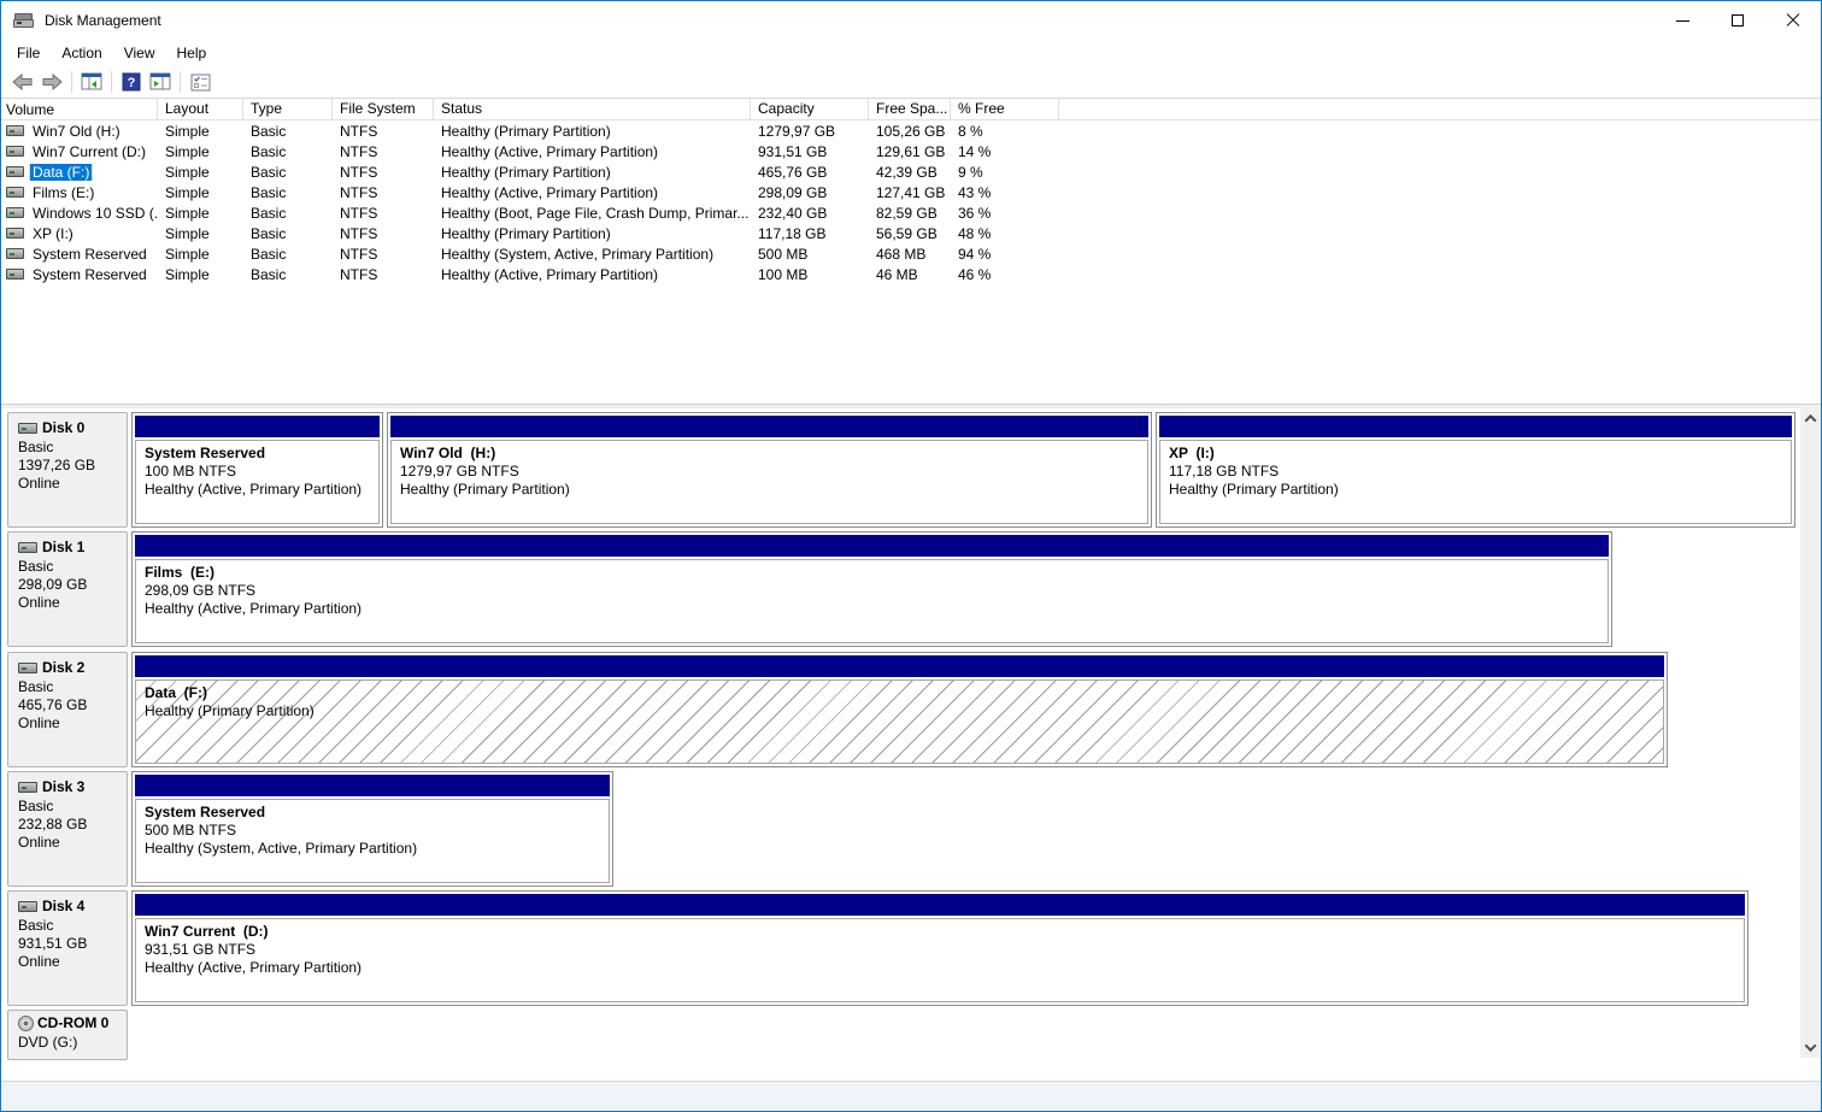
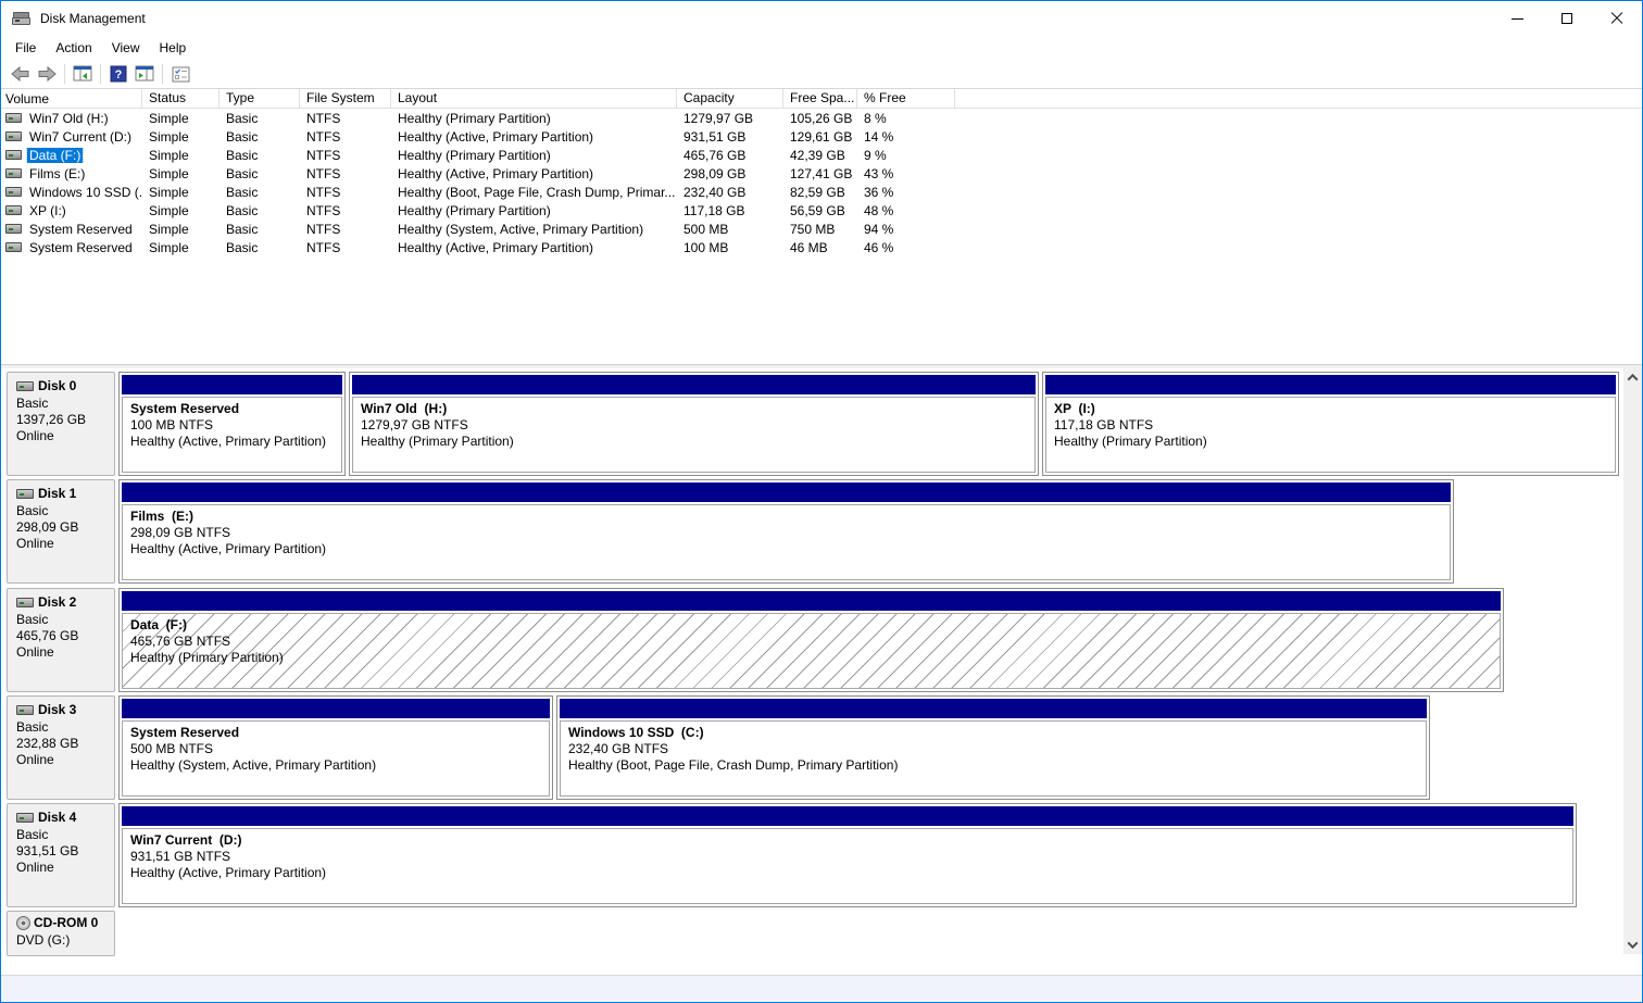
  Disk Management
  File
  Action
  View
  Help
  ?
  Volume
- Layout
+ Status
  Type
  File System
- Status
+ Layout
  Capacity
  Free Spa...
  % Free
  Win7 Old (H:)
  Simple
  Basic
  NTFS
  Healthy (Primary Partition)
  1279,97 GB
  105,26 GB
  8 %
  Win7 Current (D:)
  Simple
  Basic
  NTFS
  Healthy (Active, Primary Partition)
  931,51 GB
  129,61 GB
  14 %
  Data (F:)
  Simple
  Basic
  NTFS
  Healthy (Primary Partition)
  465,76 GB
  42,39 GB
  9 %
  Films (E:)
  Simple
  Basic
  NTFS
  Healthy (Active, Primary Partition)
  298,09 GB
  127,41 GB
  43 %
  Windows 10 SSD (.
  Simple
  Basic
  NTFS
  Healthy (Boot, Page File, Crash Dump, Primar...
  232,40 GB
  82,59 GB
  36 %
  XP (I:)
  Simple
  Basic
  NTFS
  Healthy (Primary Partition)
  117,18 GB
  56,59 GB
  48 %
  System Reserved
  Simple
  Basic
  NTFS
  Healthy (System, Active, Primary Partition)
  500 MB
- 468 MB
+ 750 MB
  94 %
  System Reserved
  Simple
  Basic
  NTFS
  Healthy (Active, Primary Partition)
  100 MB
  46 MB
  46 %
  Disk 0
  Basic
  1397,26 GB
  Online
  System Reserved
  100 MB NTFS
  Healthy (Active, Primary Partition)
  Win7 Old (H:)
  1279,97 GB NTFS
  Healthy (Primary Partition)
  XP (I:)
  117,18 GB NTFS
  Healthy (Primary Partition)
  Disk 1
  Basic
  298,09 GB
  Online
  Films (E:)
  298,09 GB NTFS
  Healthy (Active, Primary Partition)
  Disk 2
  Basic
  465,76 GB
  Online
  Data (F:)
+ 465,76 GB NTFS
  Healthy (Primary Partition)
  Disk 3
  Basic
  232,88 GB
  Online
  System Reserved
  500 MB NTFS
  Healthy (System, Active, Primary Partition)
+ Windows 10 SSD (C:)
+ 232,40 GB NTFS
+ Healthy (Boot, Page File, Crash Dump, Primary Partition)
  Disk 4
  Basic
  931,51 GB
  Online
  Win7 Current (D:)
  931,51 GB NTFS
  Healthy (Active, Primary Partition)
  CD-ROM 0
  DVD (G:)
